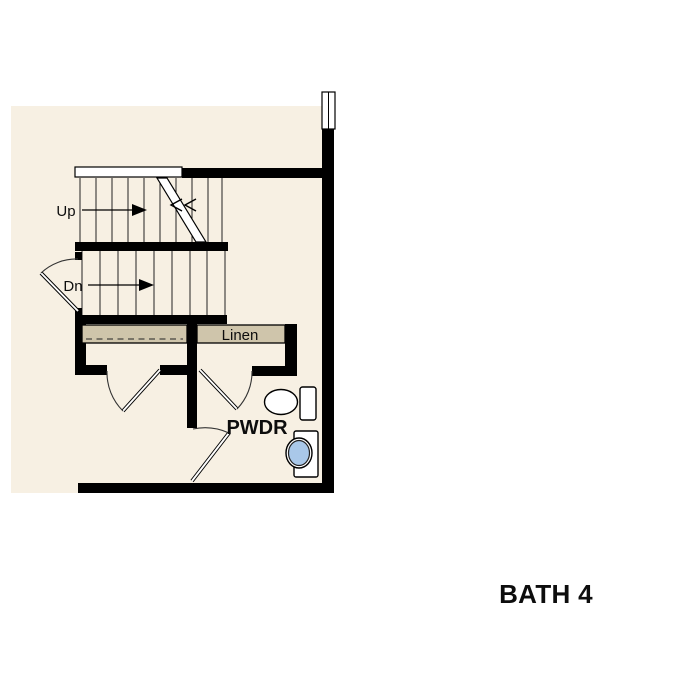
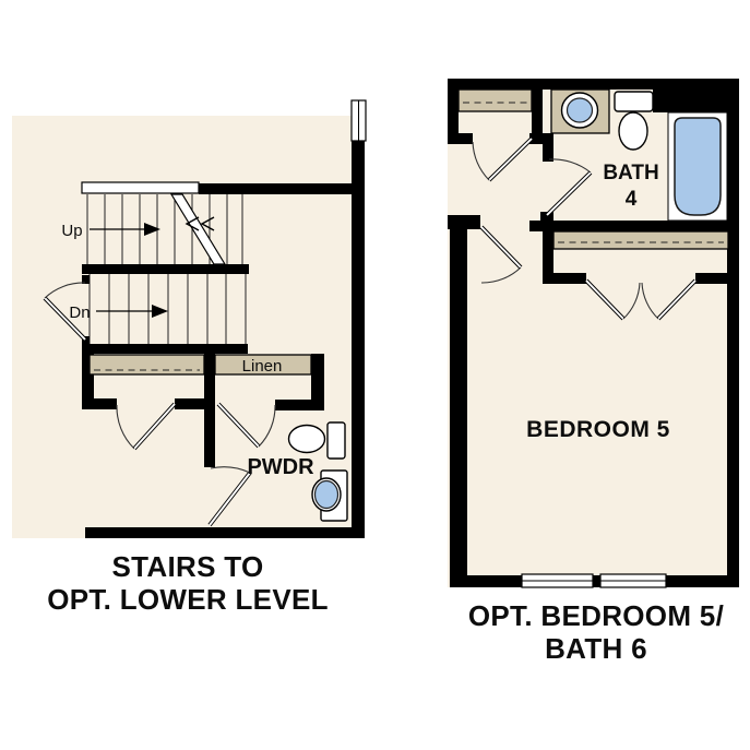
  Up
  Dn
  Linen
  PWDR
+ BATH
+ 4
+ BEDROOM 5
+ STAIRS TO
+ OPT. LOWER LEVEL
+ OPT. BEDROOM 5/
- BATH 4
+ BATH 6
